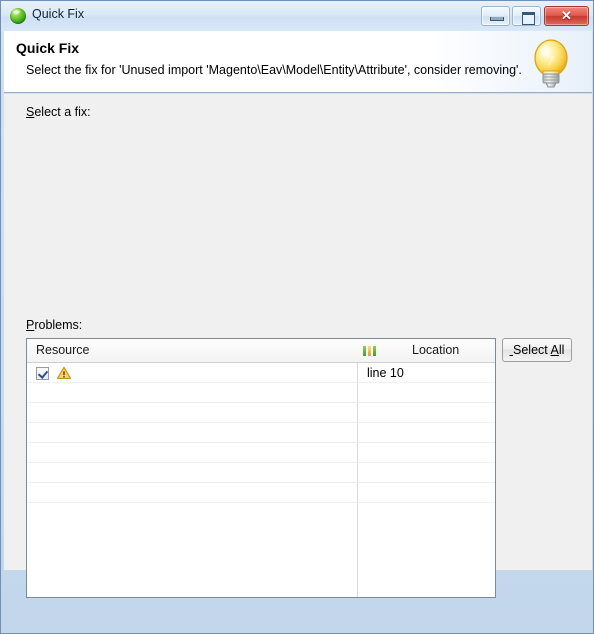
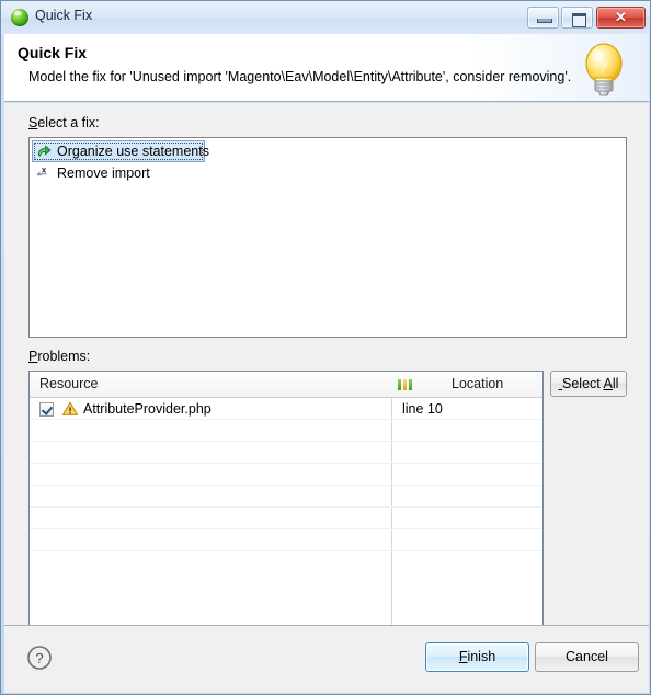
  Quick Fix
  ✕
  Quick Fix
- Select the fix for 'Unused import 'Magento\Eav\Model\Entity\Attribute', consider removing'.
+ Model the fix for 'Unused import 'Magento\Eav\Model\Entity\Attribute', consider removing'.
  Select a fix:
+ Organize use statements
+ Remove import
  Problems:
  Resource
  Location
+ AttributeProvider.php
  line 10
  Select All
+ ?
+ Finish
+ Cancel
